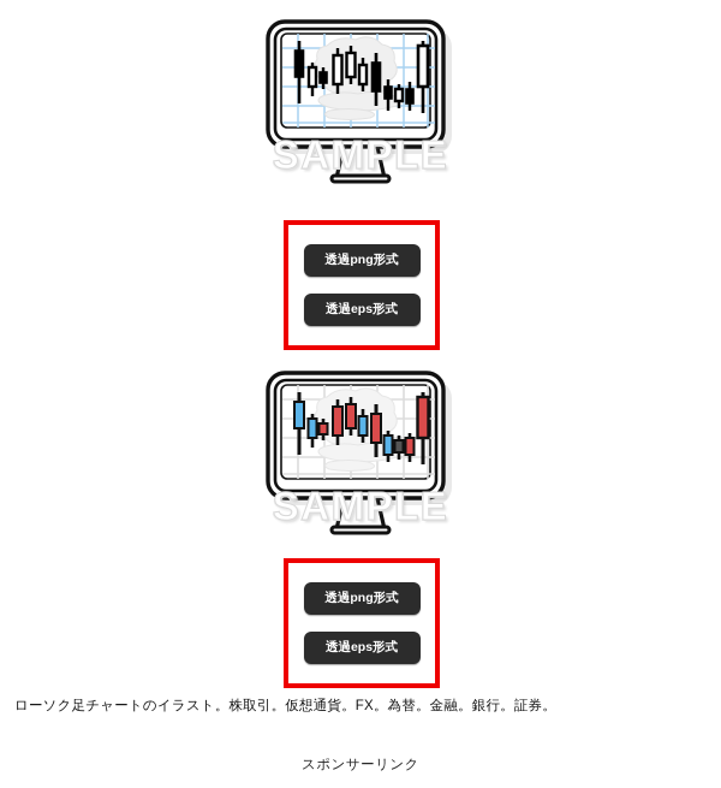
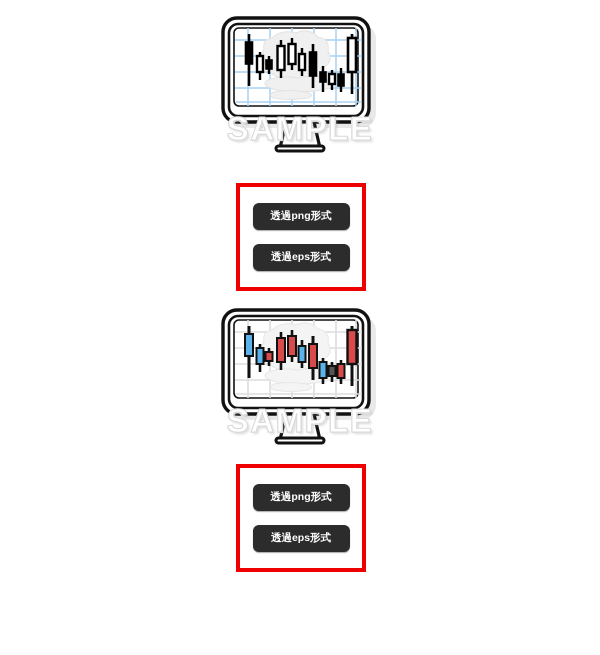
  SAMPLE
  透過png形式
  透過eps形式
  SAMPLE
  透過png形式
  透過eps形式
- ローソク足チャートのイラスト。株取引。仮想通貨。FX。為替。金融。銀行。証券。
- スポンサーリンク
